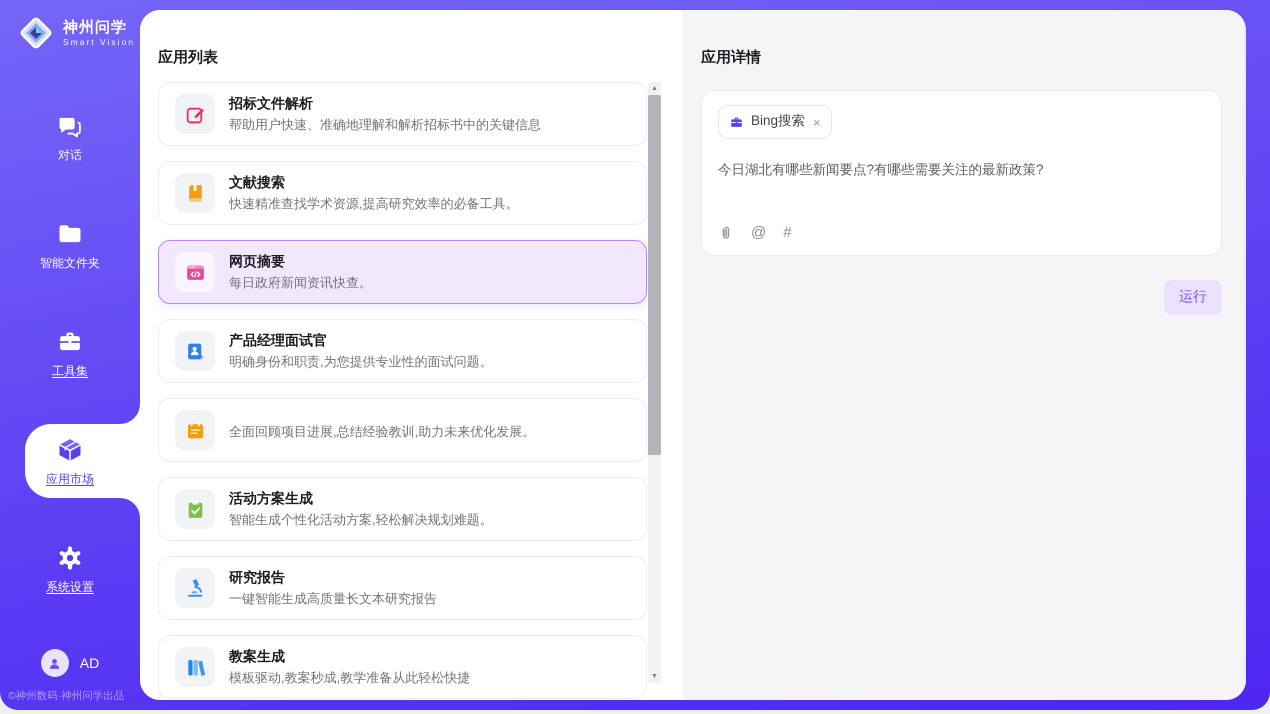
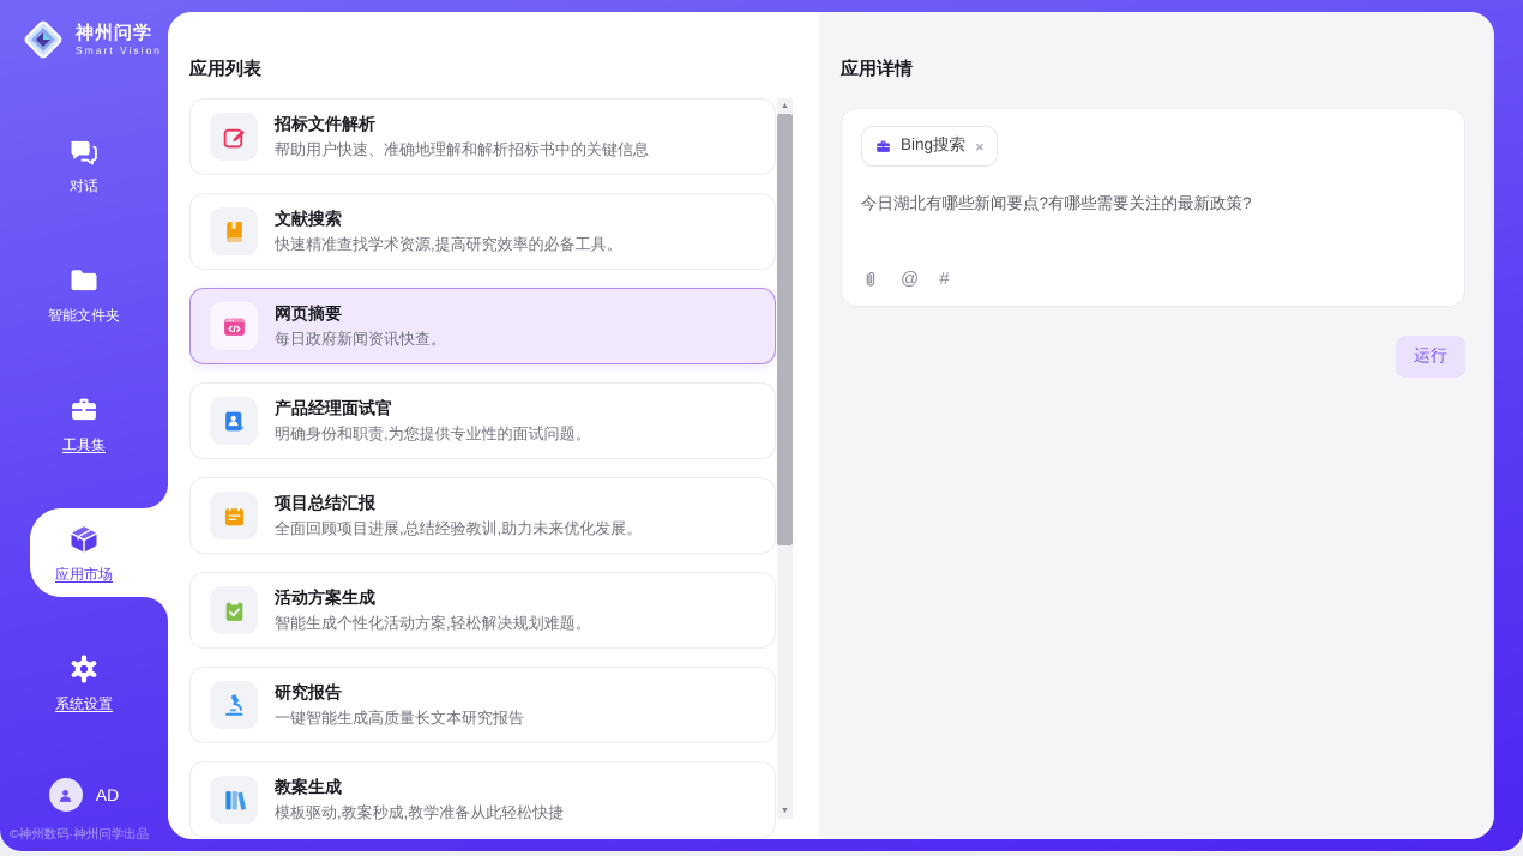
  神州问学
  Smart Vision
  对话
  智能文件夹
  工具集
  应用市场
  系统设置
  AD
  ©神州数码·神州问学出品
  应用列表
  招标文件解析
  帮助用户快速、准确地理解和解析招标书中的关键信息
  文献搜索
  快速精准查找学术资源,提高研究效率的必备工具。
  网页摘要
  每日政府新闻资讯快查。
  产品经理面试官
  明确身份和职责,为您提供专业性的面试问题。
+ 项目总结汇报
  全面回顾项目进展,总结经验教训,助力未来优化发展。
  活动方案生成
  智能生成个性化活动方案,轻松解决规划难题。
  研究报告
  一键智能生成高质量长文本研究报告
  教案生成
  模板驱动,教案秒成,教学准备从此轻松快捷
  应用详情
  Bing搜索
  ×
  今日湖北有哪些新闻要点?有哪些需要关注的最新政策?
  @
  #
  运行
